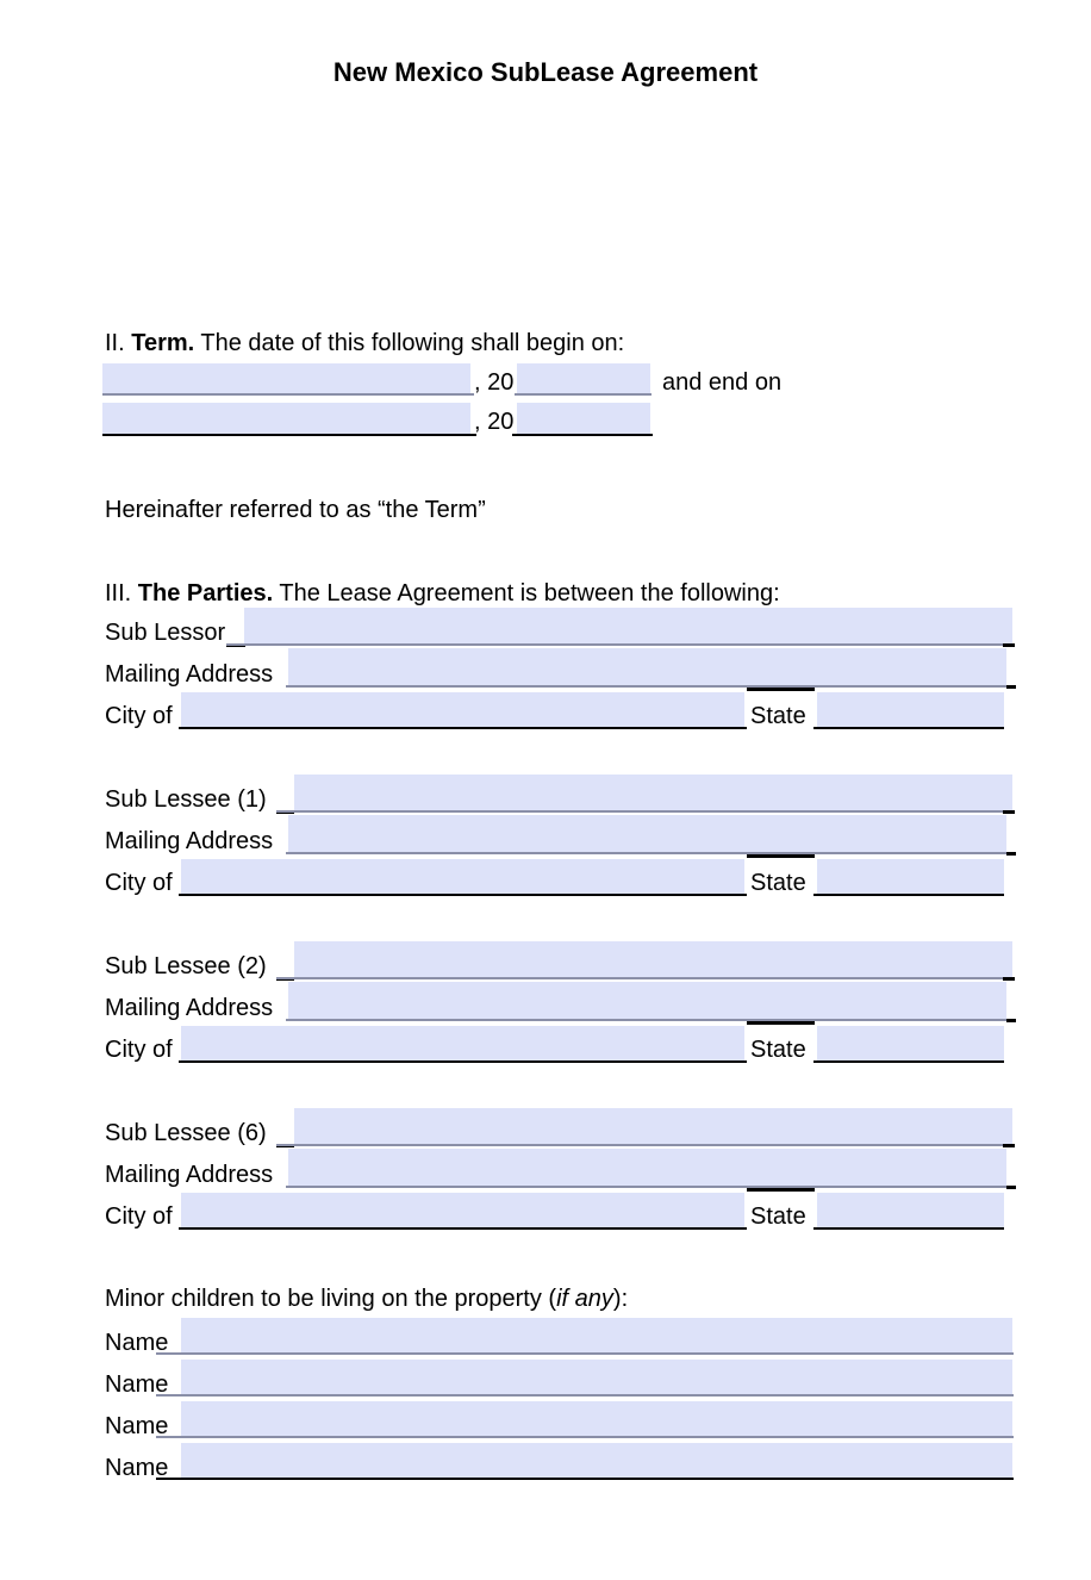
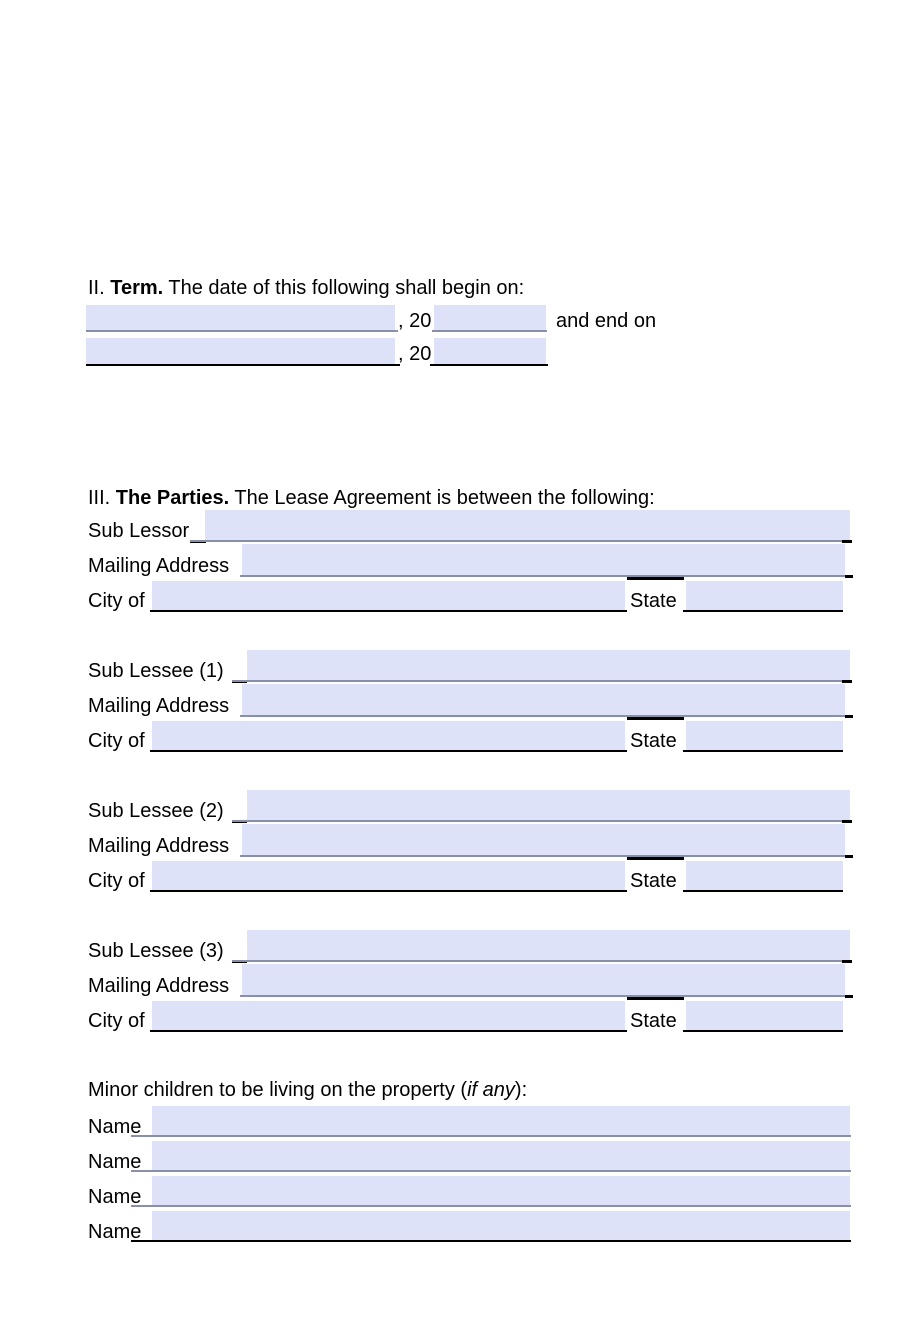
- New Mexico SubLease Agreement
  II. Term. The date of this following shall begin on:
  , 20
  and end on
  , 20
- Hereinafter referred to as “the Term”
  III. The Parties. The Lease Agreement is between the following:
  Sub Lessor
  Mailing Address
  City of
  State
  Sub Lessee (1)
  Mailing Address
  City of
  State
  Sub Lessee (2)
  Mailing Address
  City of
  State
- Sub Lessee (6)
+ Sub Lessee (3)
  Mailing Address
  City of
  State
  Minor children to be living on the property (if any):
  Name
  Name
  Name
  Name
